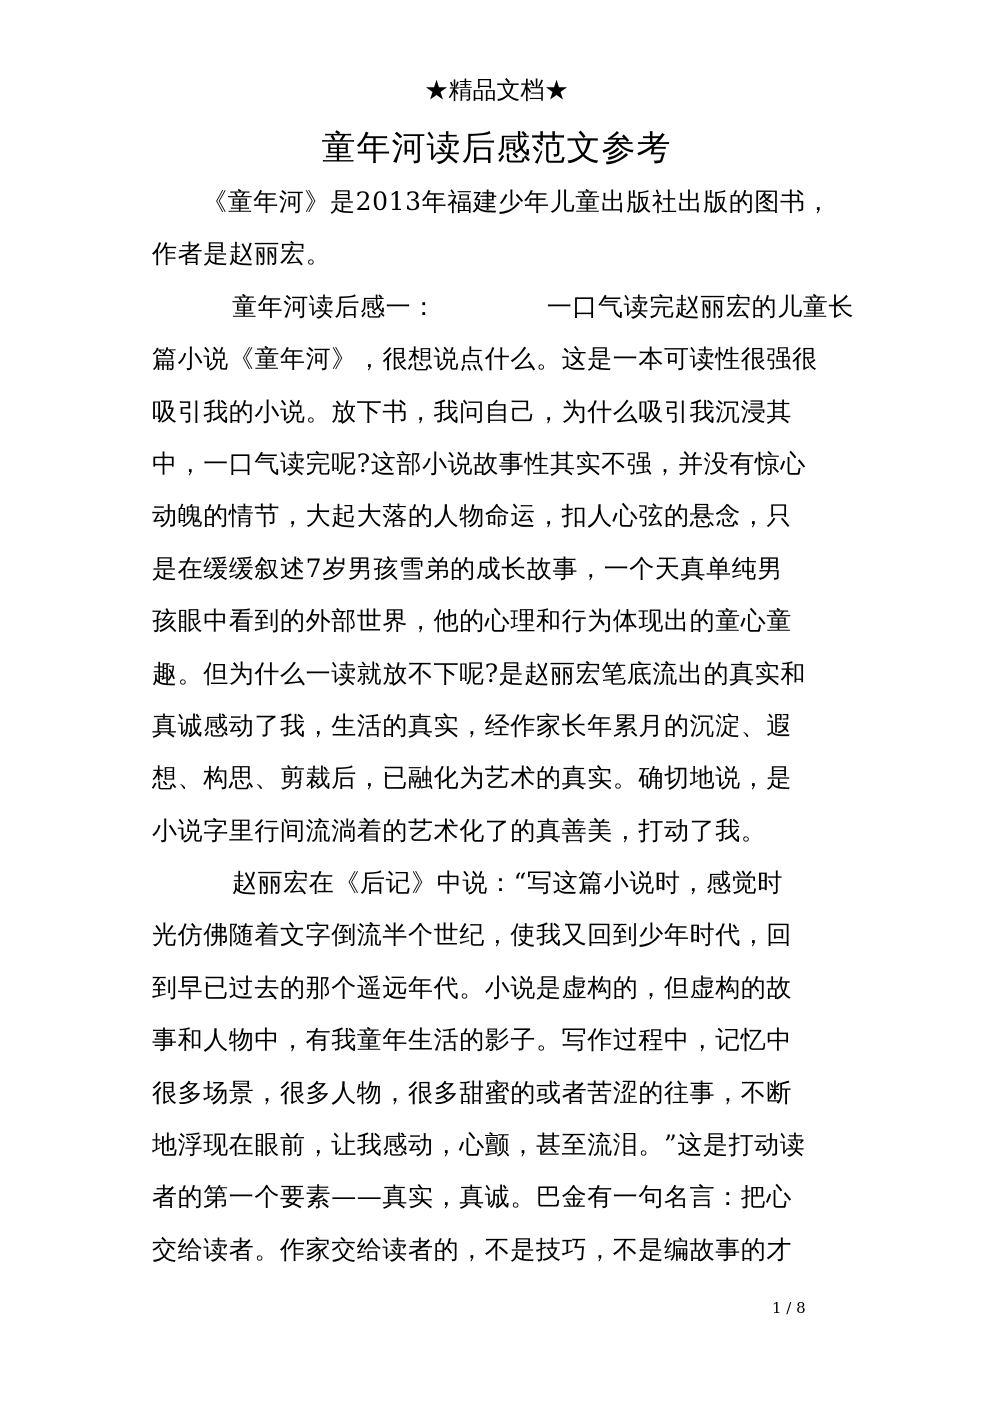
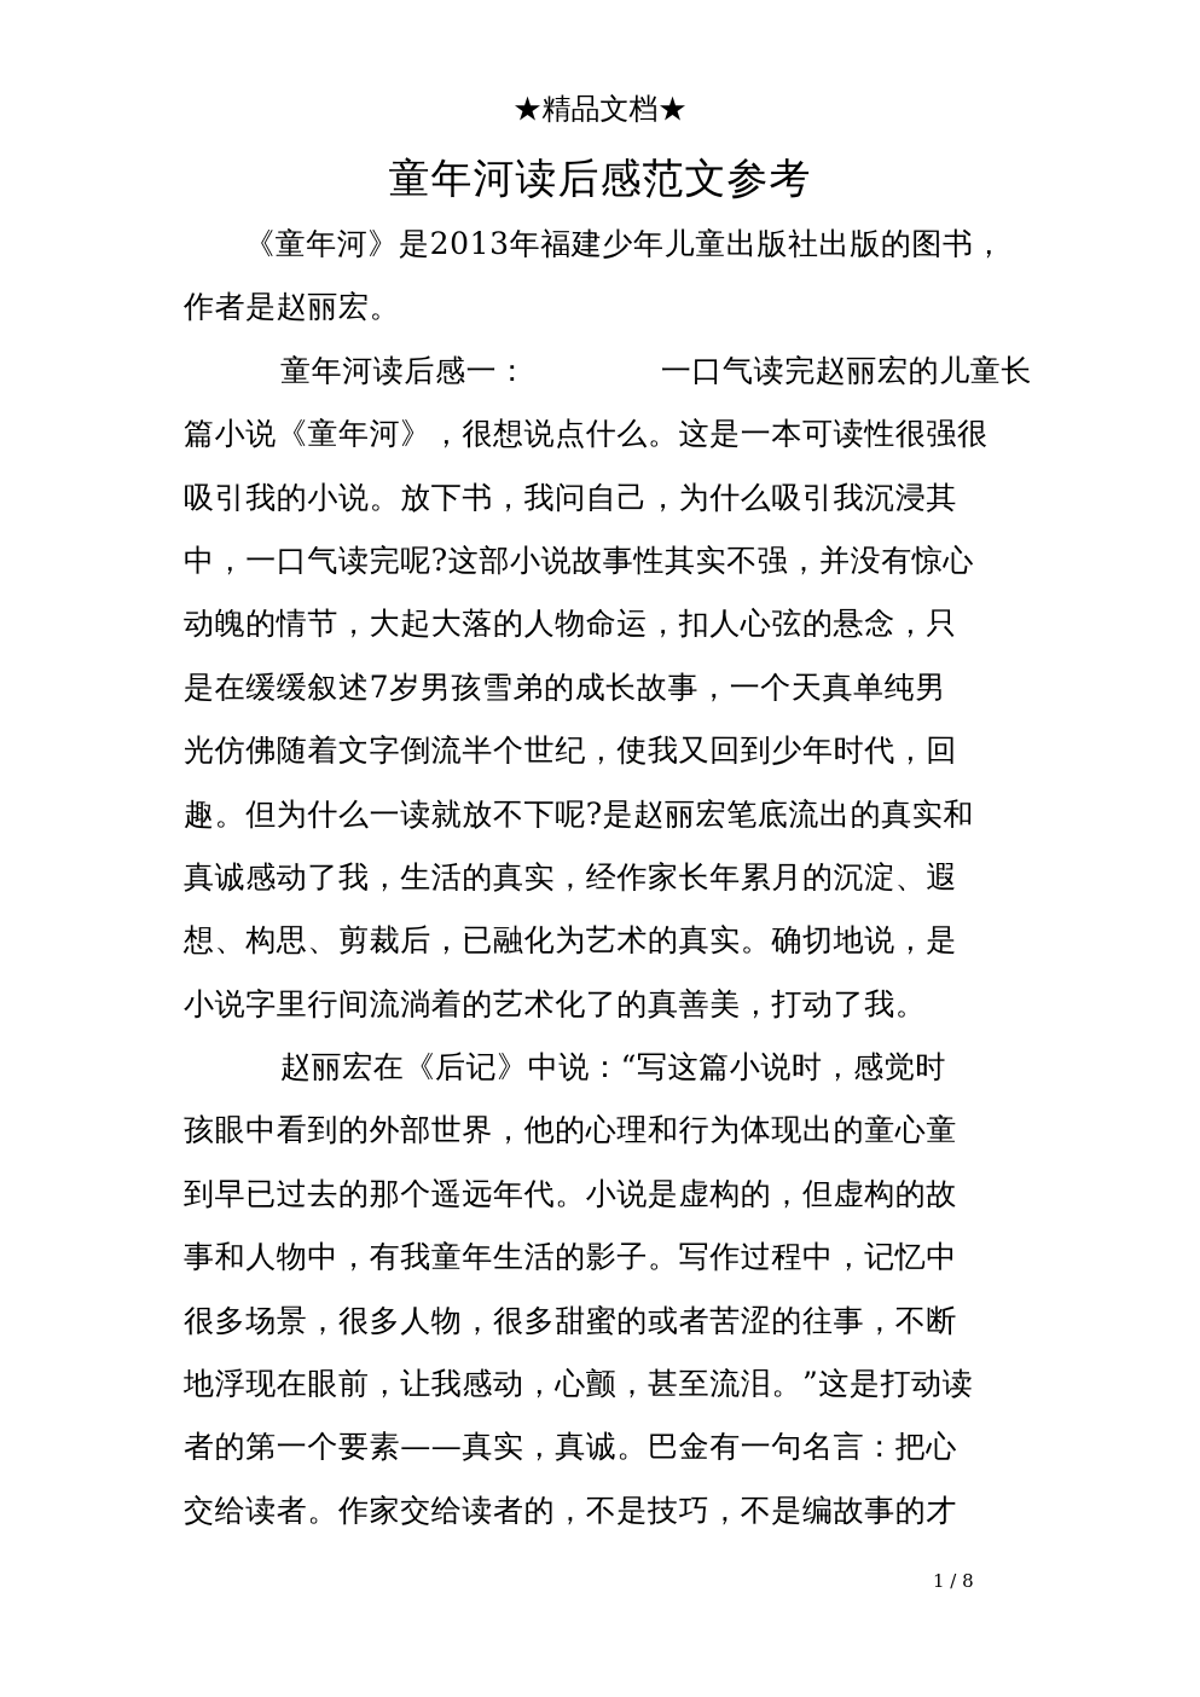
  ★精品文档★
  童年河读后感范文参考
  《童年河》是2013年福建少年儿童出版社出版的图书，
  作者是赵丽宏。
  童年河读后感一： 一口气读完赵丽宏的儿童长
  篇小说《童年河》，很想说点什么。这是一本可读性很强很
  吸引我的小说。放下书，我问自己，为什么吸引我沉浸其
  中，一口气读完呢?这部小说故事性其实不强，并没有惊心
  动魄的情节，大起大落的人物命运，扣人心弦的悬念，只
  是在缓缓叙述7岁男孩雪弟的成长故事，一个天真单纯男
- 孩眼中看到的外部世界，他的心理和行为体现出的童心童
+ 光仿佛随着文字倒流半个世纪，使我又回到少年时代，回
  趣。但为什么一读就放不下呢?是赵丽宏笔底流出的真实和
  真诚感动了我，生活的真实，经作家长年累月的沉淀、遐
  想、构思、剪裁后，已融化为艺术的真实。确切地说，是
  小说字里行间流淌着的艺术化了的真善美，打动了我。
  赵丽宏在《后记》中说：“写这篇小说时，感觉时
- 光仿佛随着文字倒流半个世纪，使我又回到少年时代，回
+ 孩眼中看到的外部世界，他的心理和行为体现出的童心童
  到早已过去的那个遥远年代。小说是虚构的，但虚构的故
  事和人物中，有我童年生活的影子。写作过程中，记忆中
  很多场景，很多人物，很多甜蜜的或者苦涩的往事，不断
  地浮现在眼前，让我感动，心颤，甚至流泪。”这是打动读
  者的第一个要素——真实，真诚。巴金有一句名言：把心
  交给读者。作家交给读者的，不是技巧，不是编故事的才
  1 / 8
